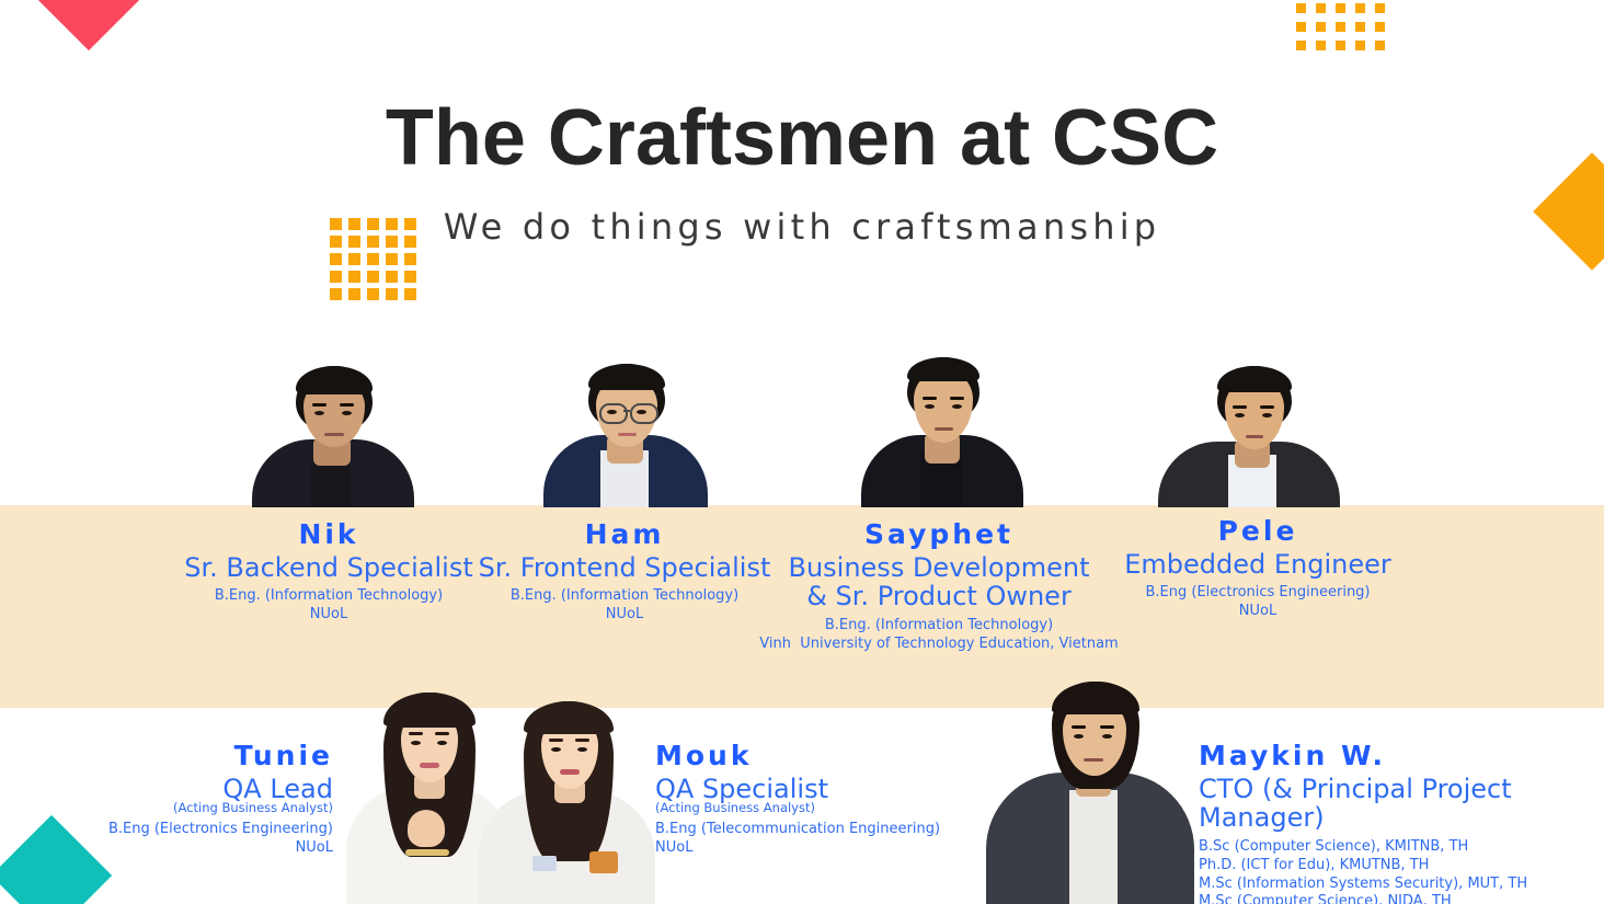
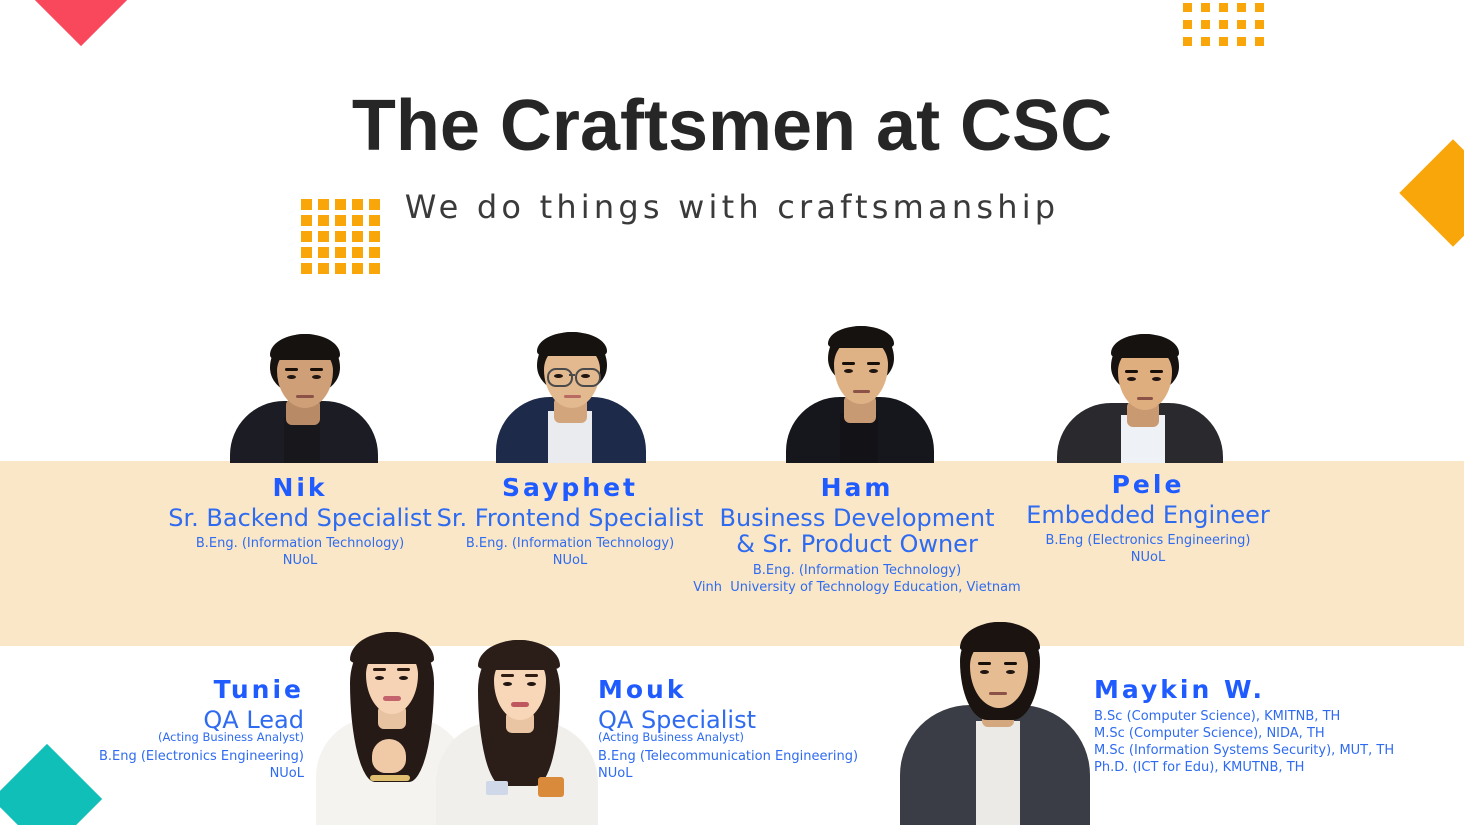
  The Craftsmen at CSC
  We do things with craftsmanship
  Nik
  Sr. Backend Specialist
  B.Eng. (Information Technology)
  NUoL
- Ham
+ Sayphet
  Sr. Frontend Specialist
  B.Eng. (Information Technology)
  NUoL
- Sayphet
+ Ham
  Business Development
  & Sr. Product Owner
  B.Eng. (Information Technology)
  Vinh University of Technology Education, Vietnam
  Pele
  Embedded Engineer
  B.Eng (Electronics Engineering)
  NUoL
  Tunie
  QA Lead
  (Acting Business Analyst)
  B.Eng (Electronics Engineering)
  NUoL
  Mouk
  QA Specialist
  (Acting Business Analyst)
  B.Eng (Telecommunication Engineering)
  NUoL
  Maykin W.
- CTO (& Principal Project Manager)
  B.Sc (Computer Science), KMITNB, TH
- Ph.D. (ICT for Edu), KMUTNB, TH
+ M.Sc (Computer Science), NIDA, TH
  M.Sc (Information Systems Security), MUT, TH
- M.Sc (Computer Science), NIDA, TH
+ Ph.D. (ICT for Edu), KMUTNB, TH
